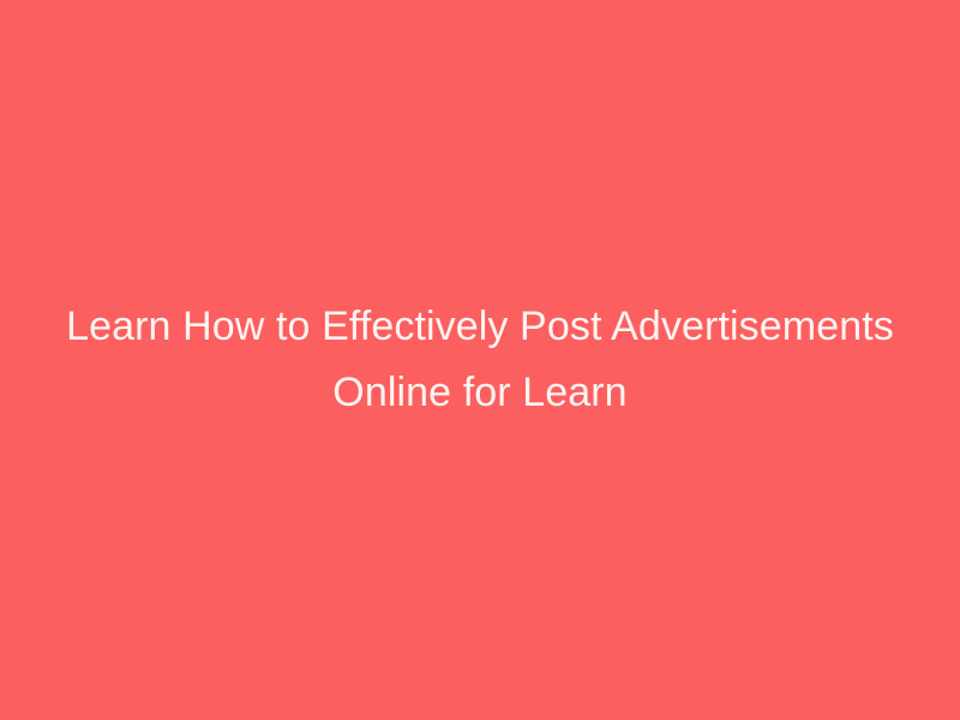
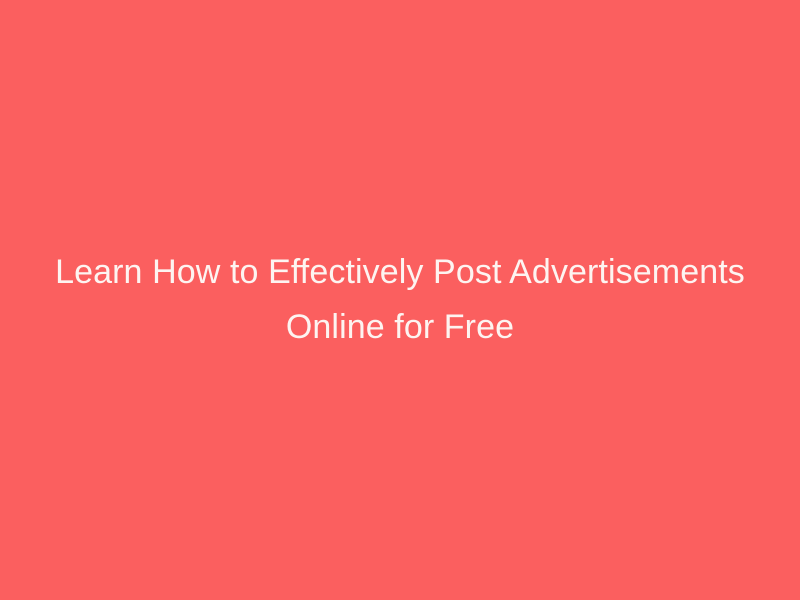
- Learn How to Effectively Post Advertisements Online for Learn
+ Learn How to Effectively Post Advertisements Online for Free
